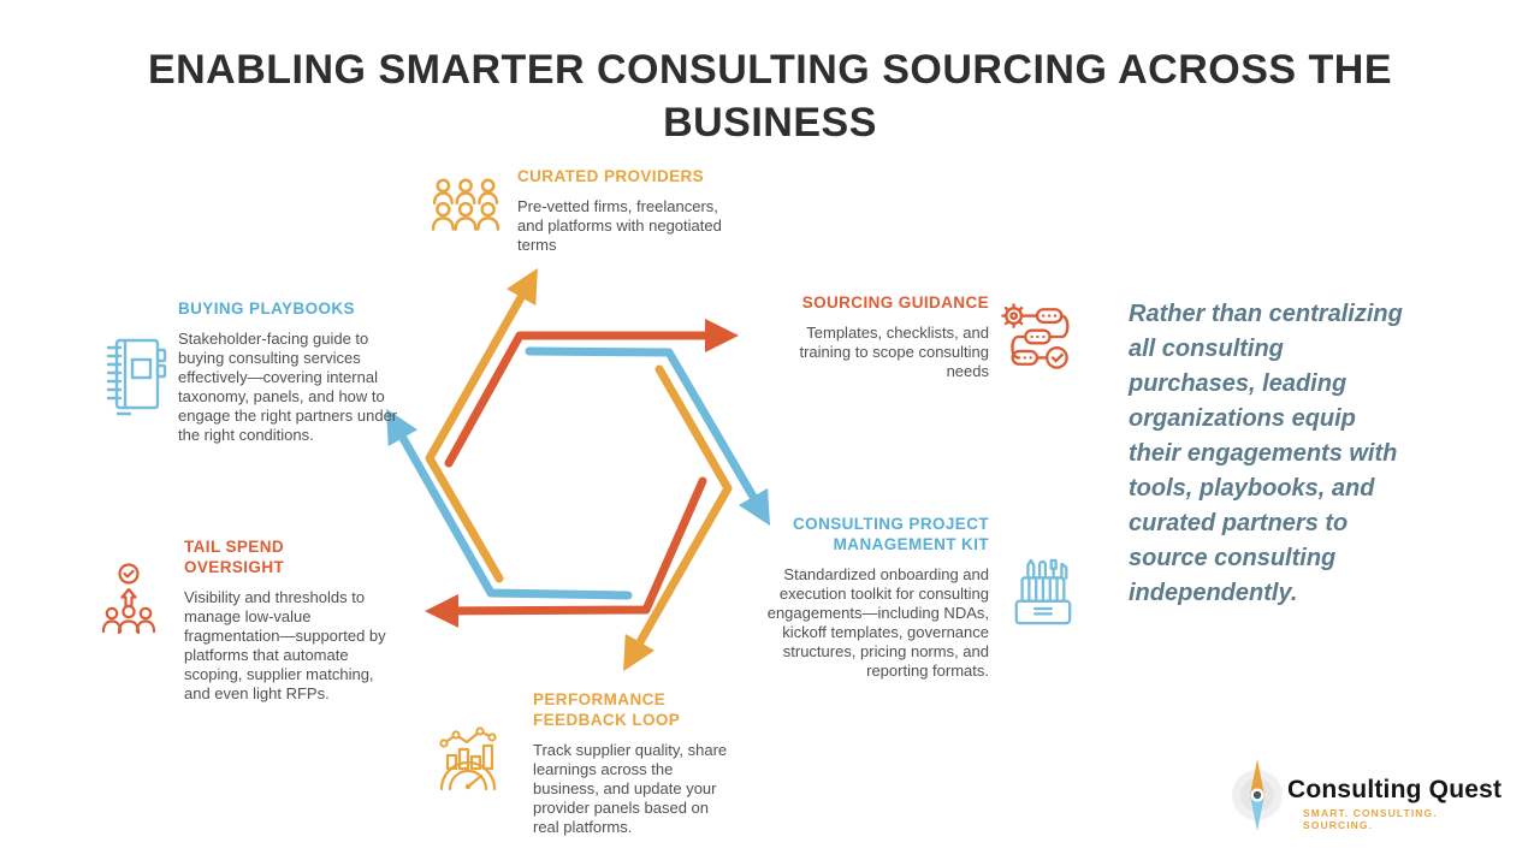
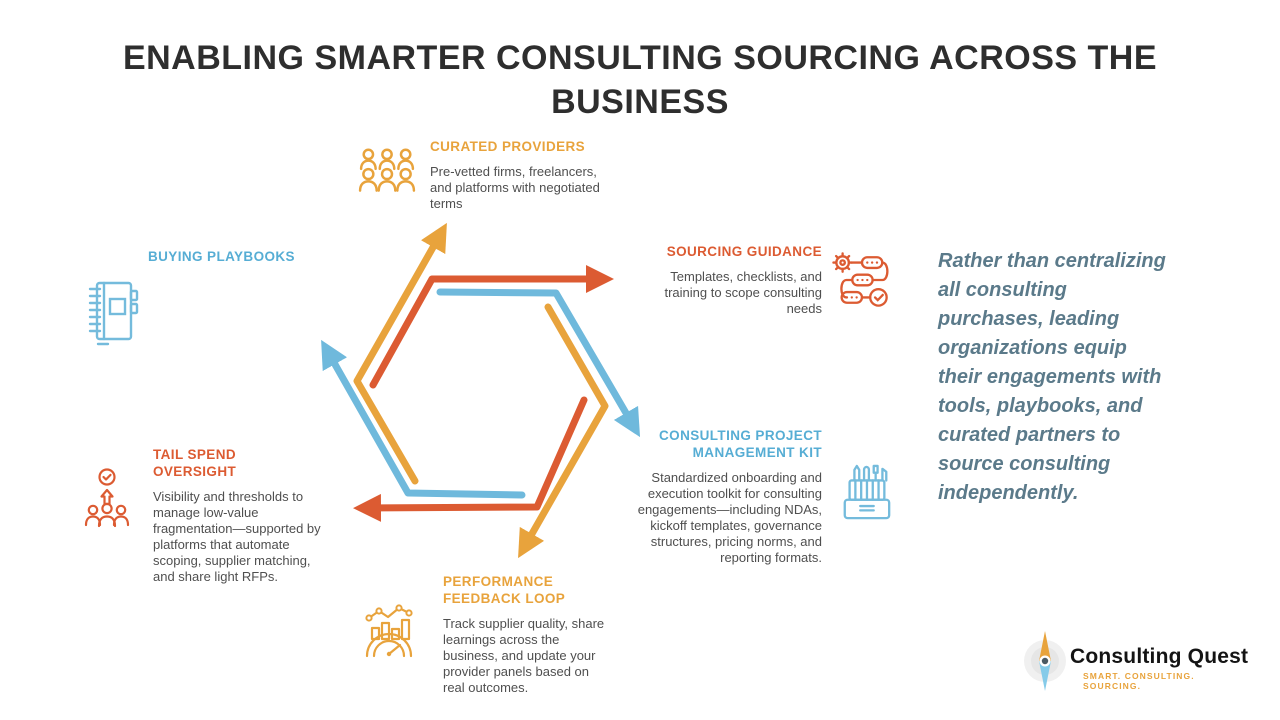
  ENABLING SMARTER CONSULTING SOURCING ACROSS THE BUSINESS
  CURATED PROVIDERS
  Pre-vetted firms, freelancers, and platforms with negotiated terms
  SOURCING GUIDANCE
  Templates, checklists, and training to scope consulting needs
  BUYING PLAYBOOKS
- Stakeholder-facing guide to buying consulting services effectively—covering internal taxonomy, panels, and how to engage the right partners under the right conditions.
  TAIL SPEND OVERSIGHT
- Visibility and thresholds to manage low-value fragmentation—supported by platforms that automate scoping, supplier matching, and even light RFPs.
+ Visibility and thresholds to manage low-value fragmentation—supported by platforms that automate scoping, supplier matching, and share light RFPs.
  CONSULTING PROJECT MANAGEMENT KIT
  Standardized onboarding and execution toolkit for consulting engagements—including NDAs, kickoff templates, governance structures, pricing norms, and reporting formats.
  PERFORMANCE FEEDBACK LOOP
- Track supplier quality, share learnings across the business, and update your provider panels based on real platforms.
+ Track supplier quality, share learnings across the business, and update your provider panels based on real outcomes.
  Rather than centralizing all consulting purchases, leading organizations equip their engagements with tools, playbooks, and curated partners to source consulting independently.
  Consulting Quest
  SMART. CONSULTING. SOURCING.
